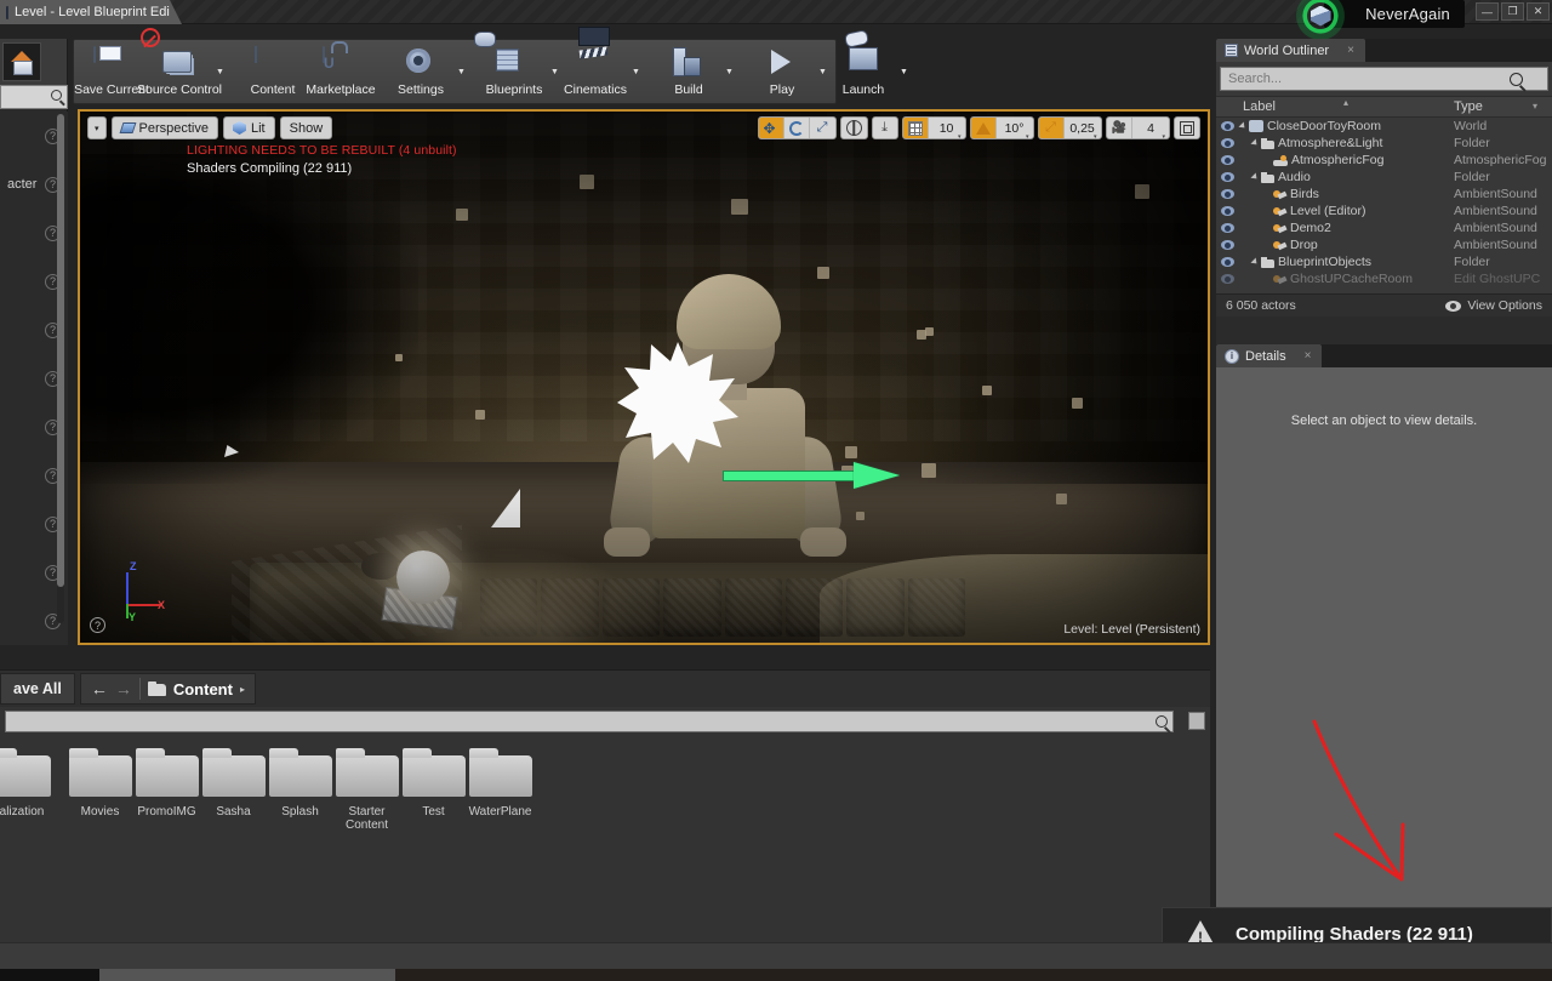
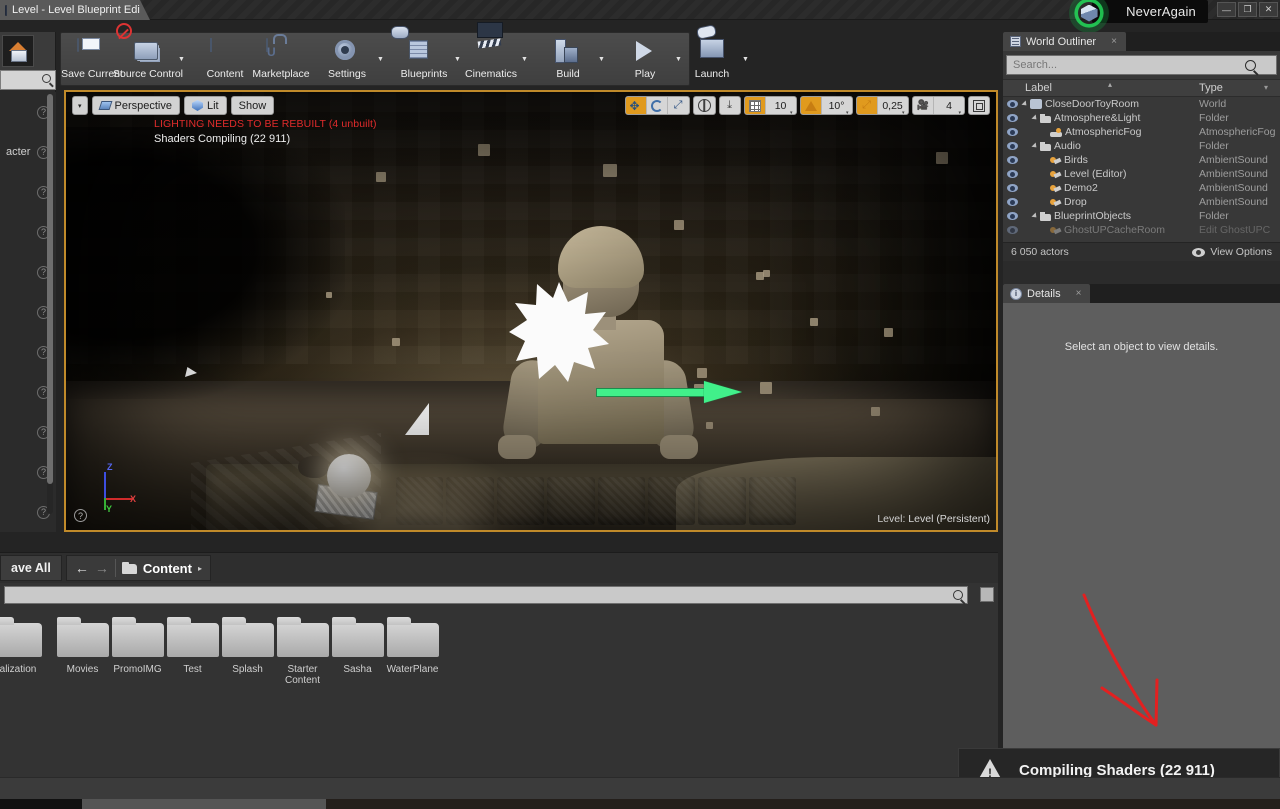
  Level - Level Blueprint Edi
  NeverAgain
  —
  ❐
  ✕
  ?
  acter
  ?
  ?
  ?
  ?
  ?
  ?
  ?
  ?
  ?
  ?
  Save Current
  Source Control
  Content
  Marketplace
  Settings
  Blueprints
  Cinematics
  Build
  Play
  Launch
  Perspective
  Lit
  Show
  LIGHTING NEEDS TO BE REBUILT (4 unbuilt)
  Shaders Compiling (22 911)
  ⤢
  ⤓
  10
  10°
  ⤢
  0,25
  🎥
  4
  Z
  X
  Y
  ?
  Level: Level (Persistent)
  ave All
  ←
  →
  Content
  ▸
  alization
  Movies
  PromoIMG
- Sasha
+ Test
  Splash
  Starter
  Content
- Test
+ Sasha
  WaterPlane
  World Outliner
  ×
  Search...
  Label
  Type
  CloseDoorToyRoom
  World
  Atmosphere&Light
  Folder
  AtmosphericFog
  AtmosphericFog
  Audio
  Folder
  Birds
  AmbientSound
  Level (Editor)
  AmbientSound
  Demo2
  AmbientSound
  Drop
  AmbientSound
  BlueprintObjects
  Folder
  GhostUPCacheRoom
  Edit GhostUPC
  6 050 actors
  View Options
  i
  Details
  ×
  Select an object to view details.
  Compiling Shaders (22 911)
